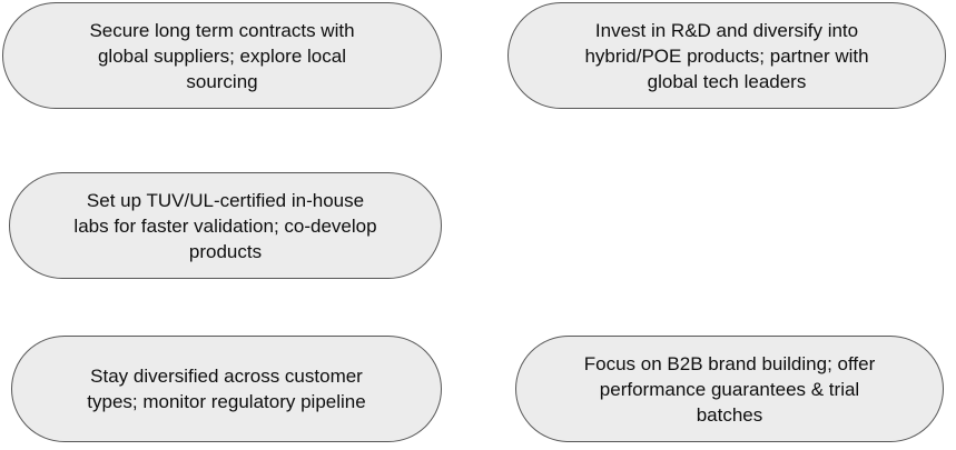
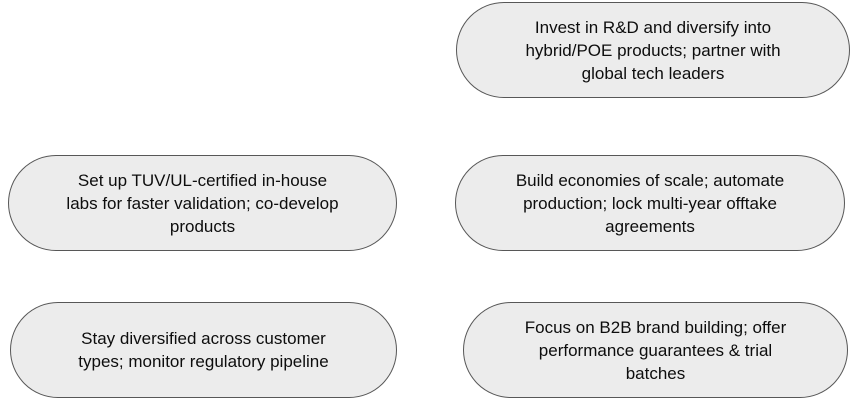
- Secure long term contracts with
- global suppliers; explore local
- sourcing
  Invest in R&D and diversify into
  hybrid/POE products; partner with
  global tech leaders
  Set up TUV/UL-certified in-house
  labs for faster validation; co-develop
  products
+ Build economies of scale; automate
+ production; lock multi-year offtake
+ agreements
  Stay diversified across customer
  types; monitor regulatory pipeline
  Focus on B2B brand building; offer
  performance guarantees & trial
  batches
